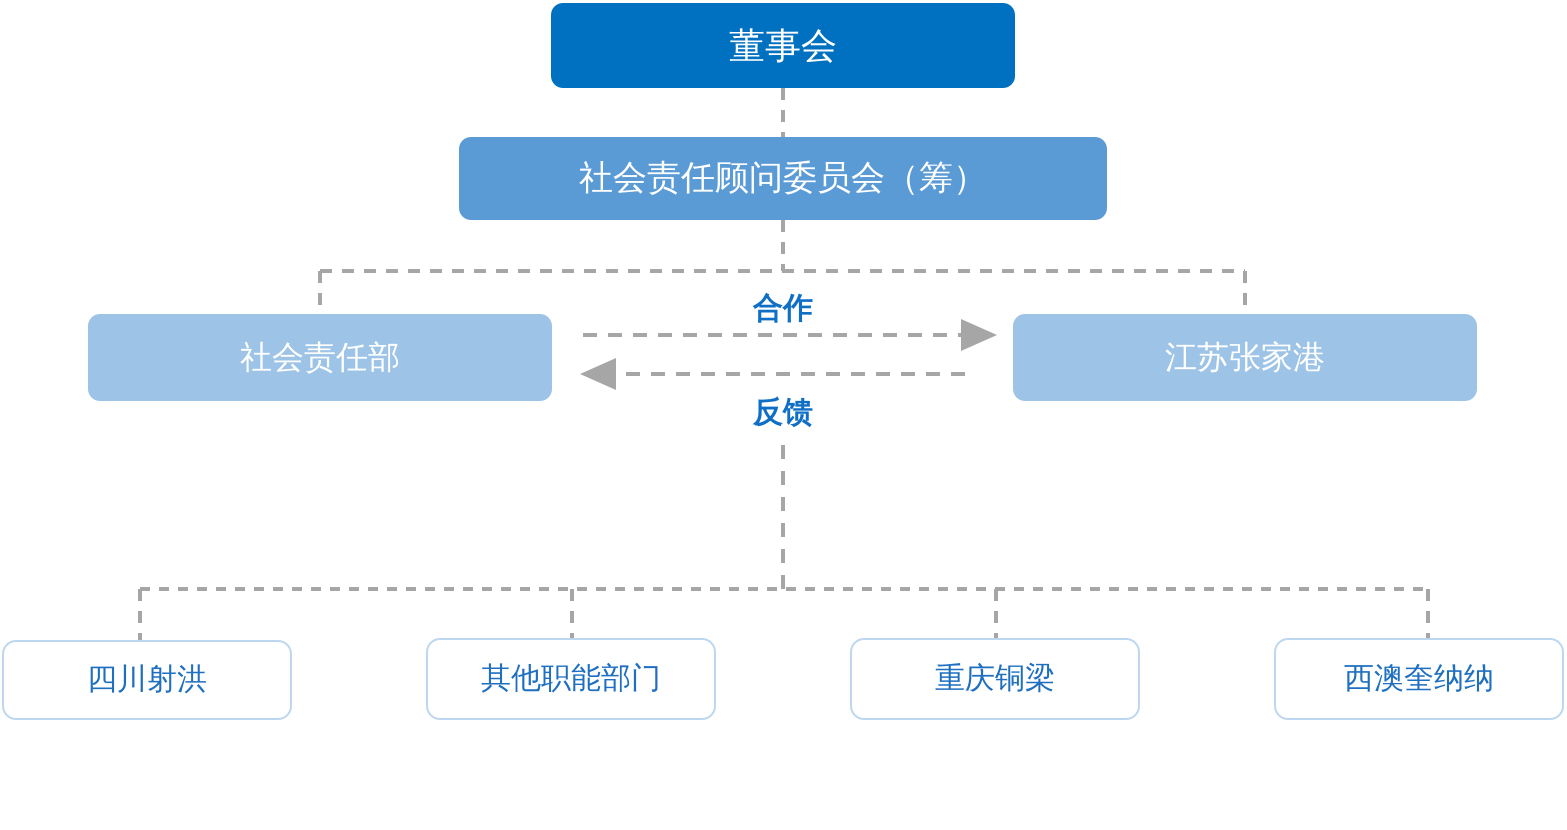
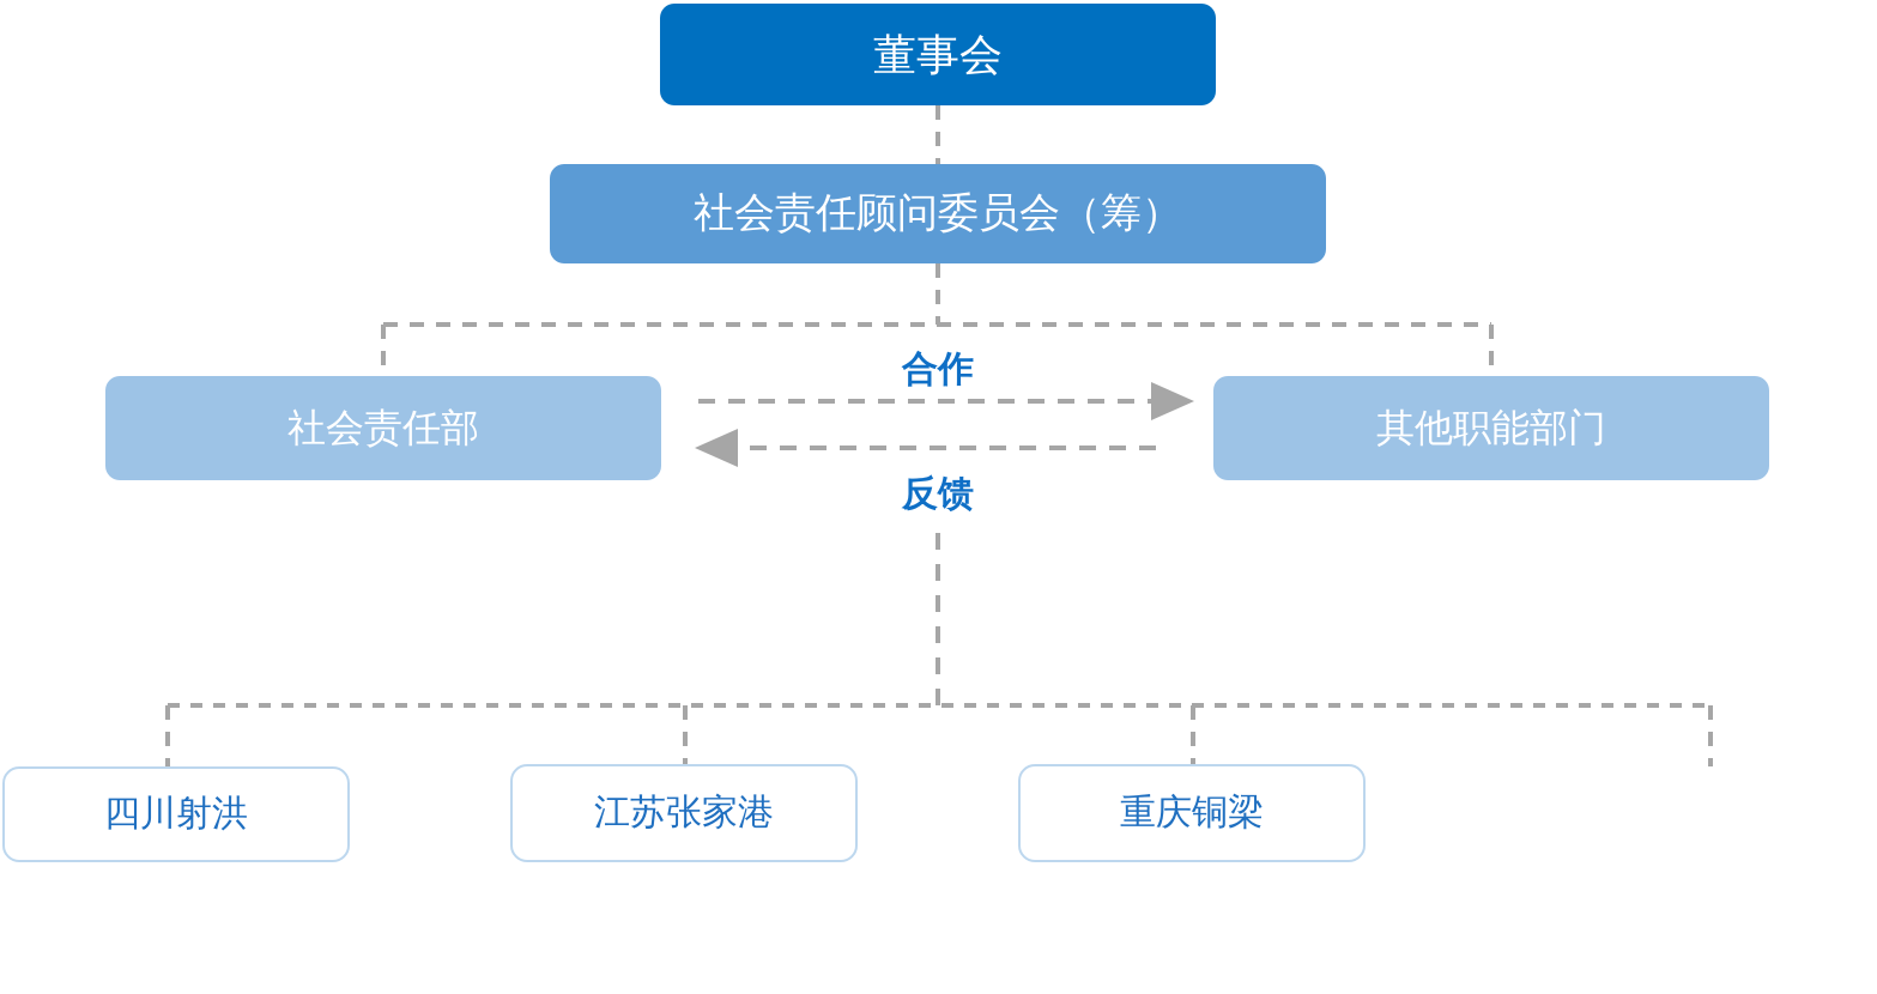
  董事会
  社会责任顾问委员会（筹）
  社会责任部
- 江苏张家港
+ 其他职能部门
  合作
  反馈
  四川射洪
- 其他职能部门
+ 江苏张家港
  重庆铜梁
- 西澳奎纳纳
